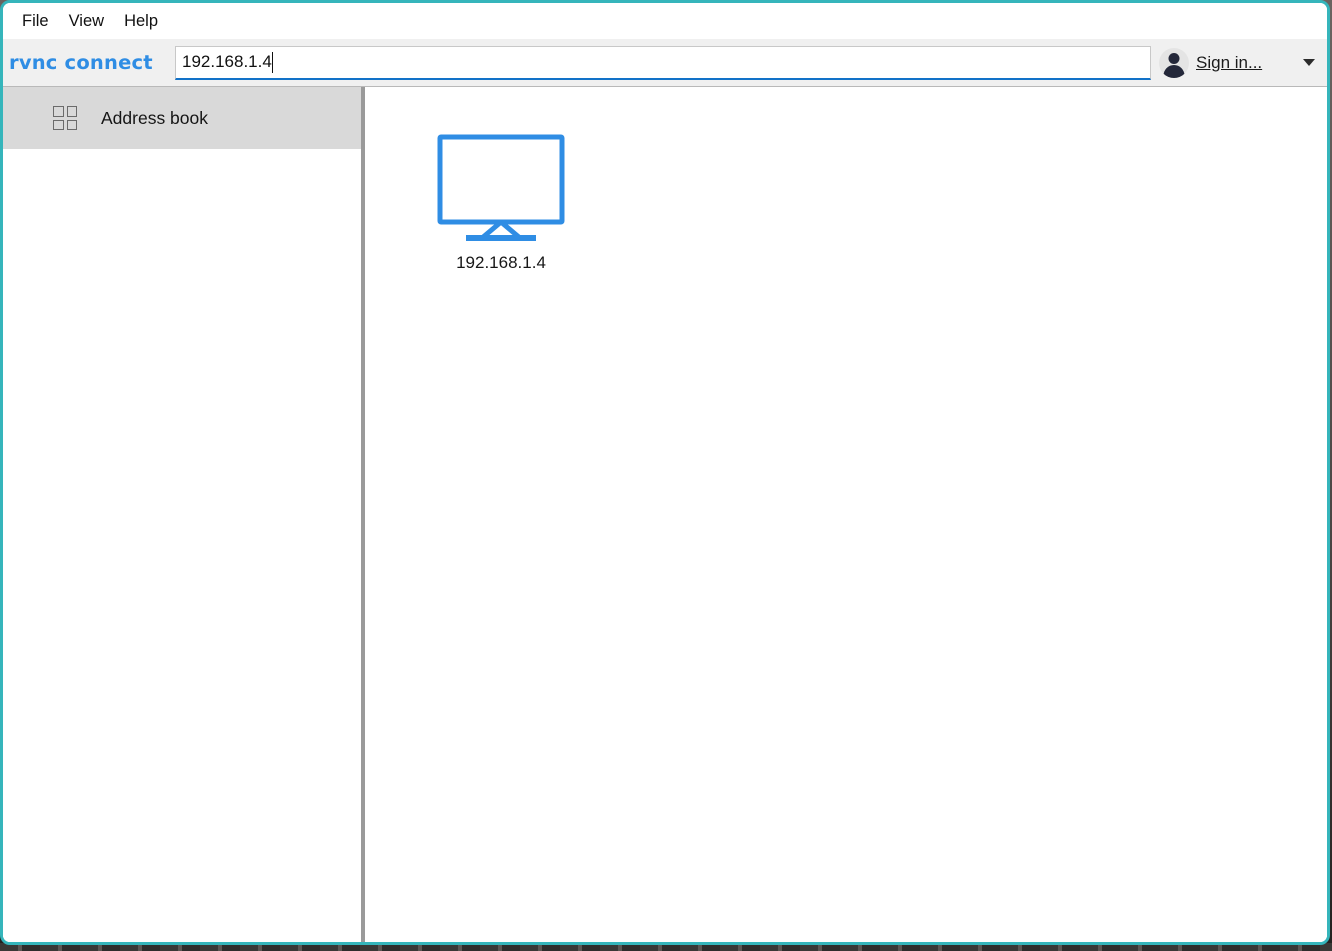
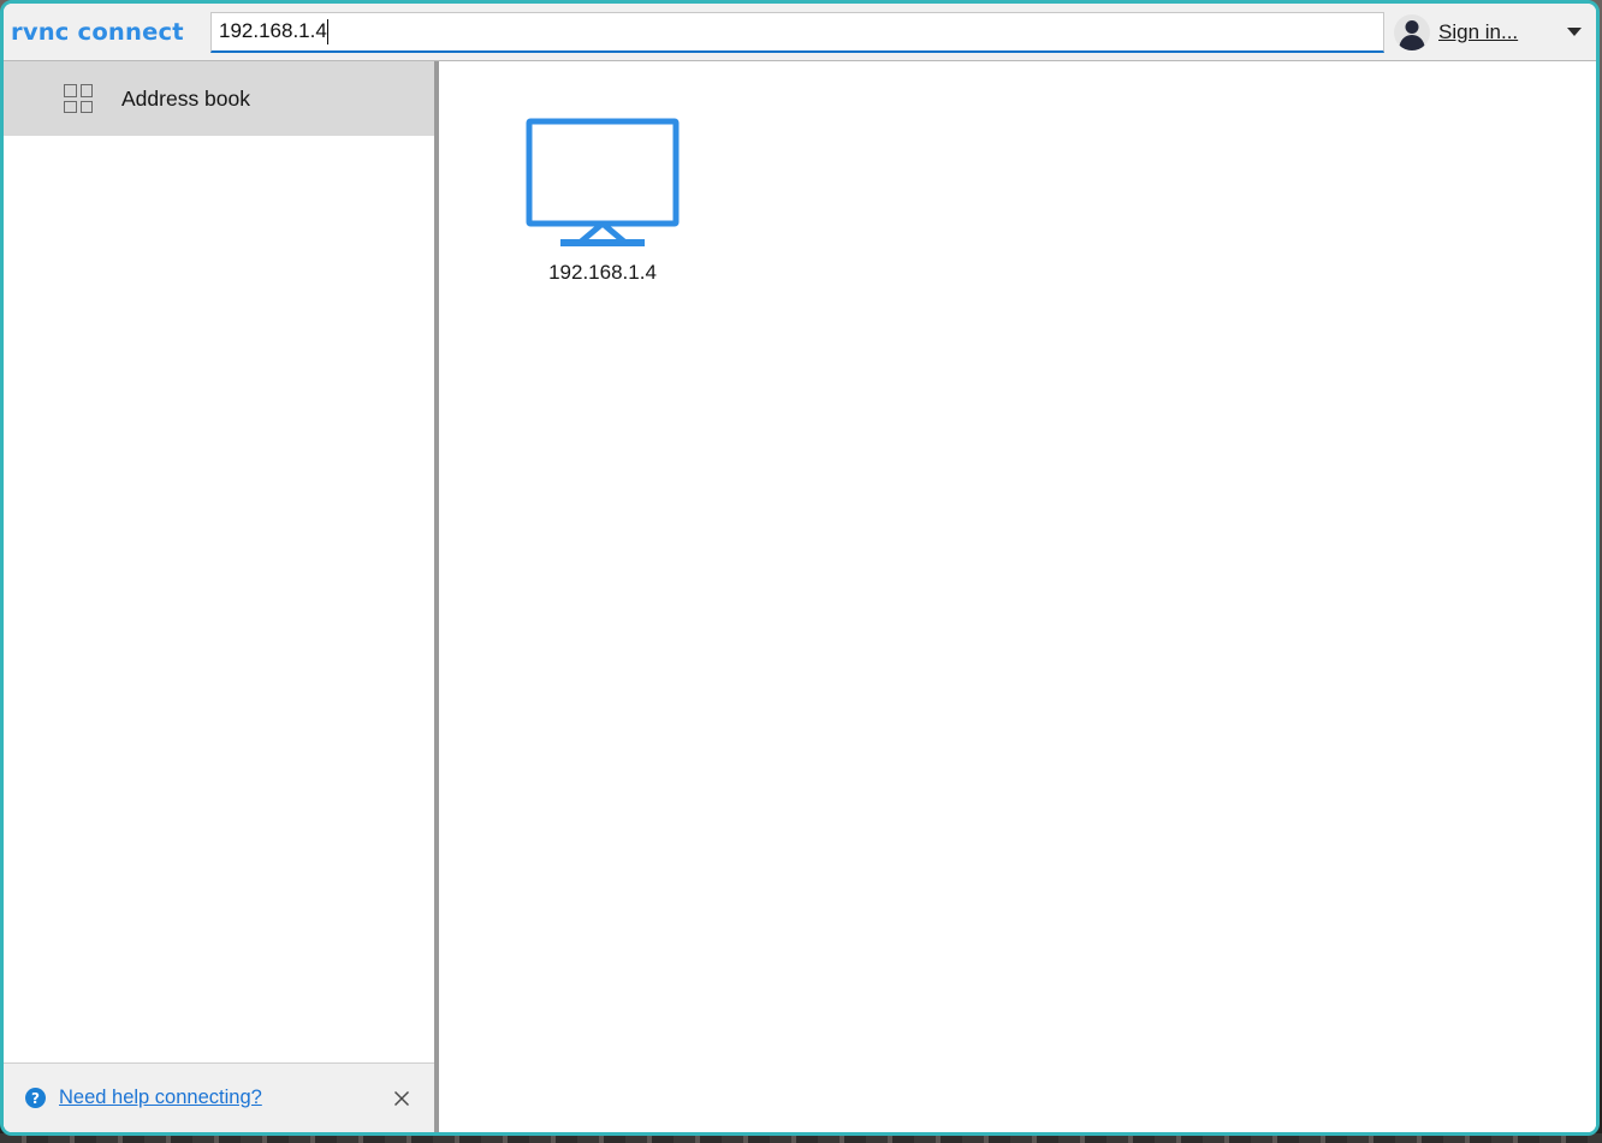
- File
- View
- Help
  rvnc connect
  192.168.1.4
  Sign in...
  Address book
+ ?
+ Need help connecting?
  192.168.1.4
